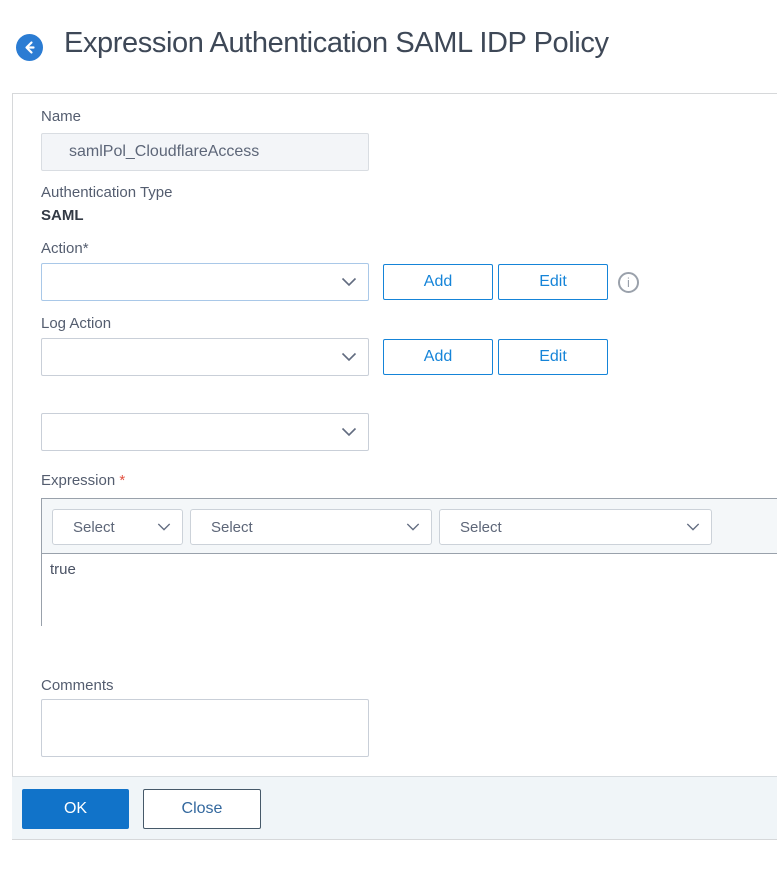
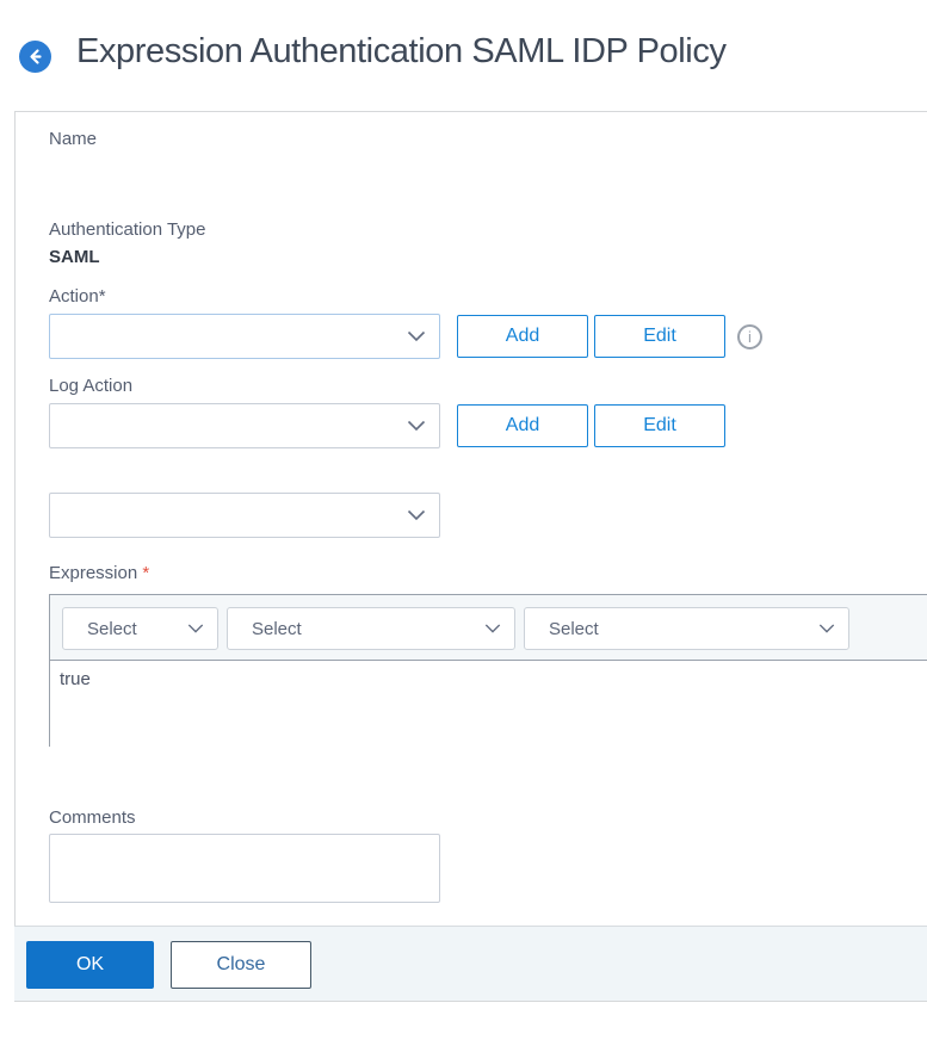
  Expression Authentication SAML IDP Policy
  Name
- samlPol_CloudflareAccess
  Authentication Type
  SAML
  Action*
  Add
  Edit
  i
  Log Action
  Add
  Edit
  Expression *
  Select
  Select
  Select
  true
  Comments
  OK
  Close
